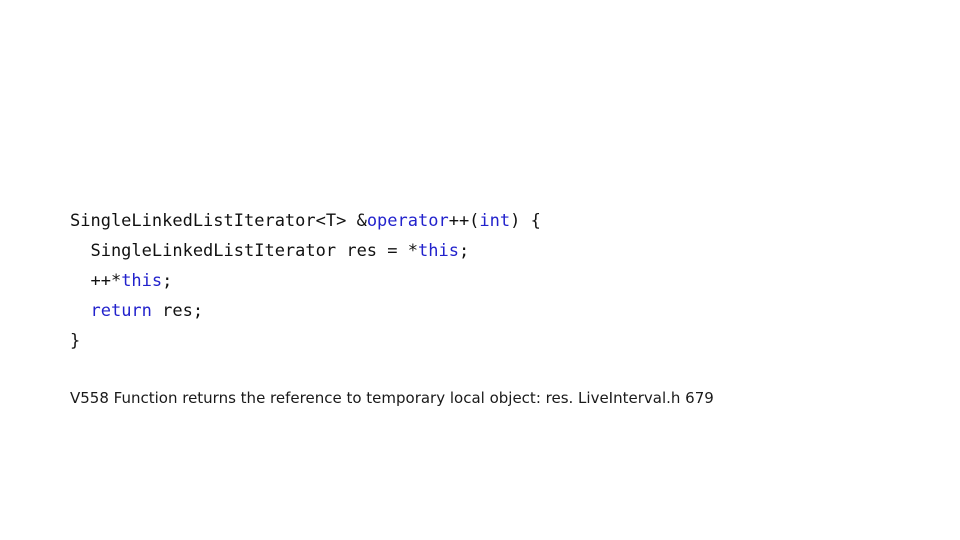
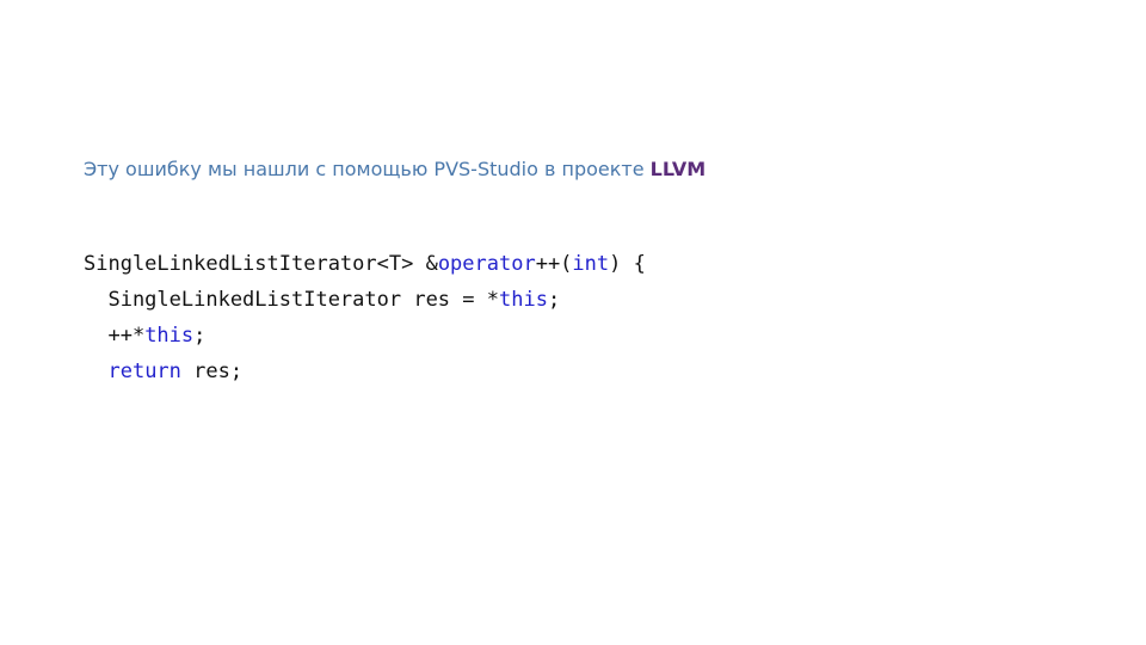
+ Эту ошибку мы нашли с помощью PVS-Studio в проекте LLVM
  SingleLinkedListIterator<T> &operator++(int) {
  SingleLinkedListIterator res = *this;
  ++*this;
  return res;
- }
- V558 Function returns the reference to temporary local object: res. LiveInterval.h 679
